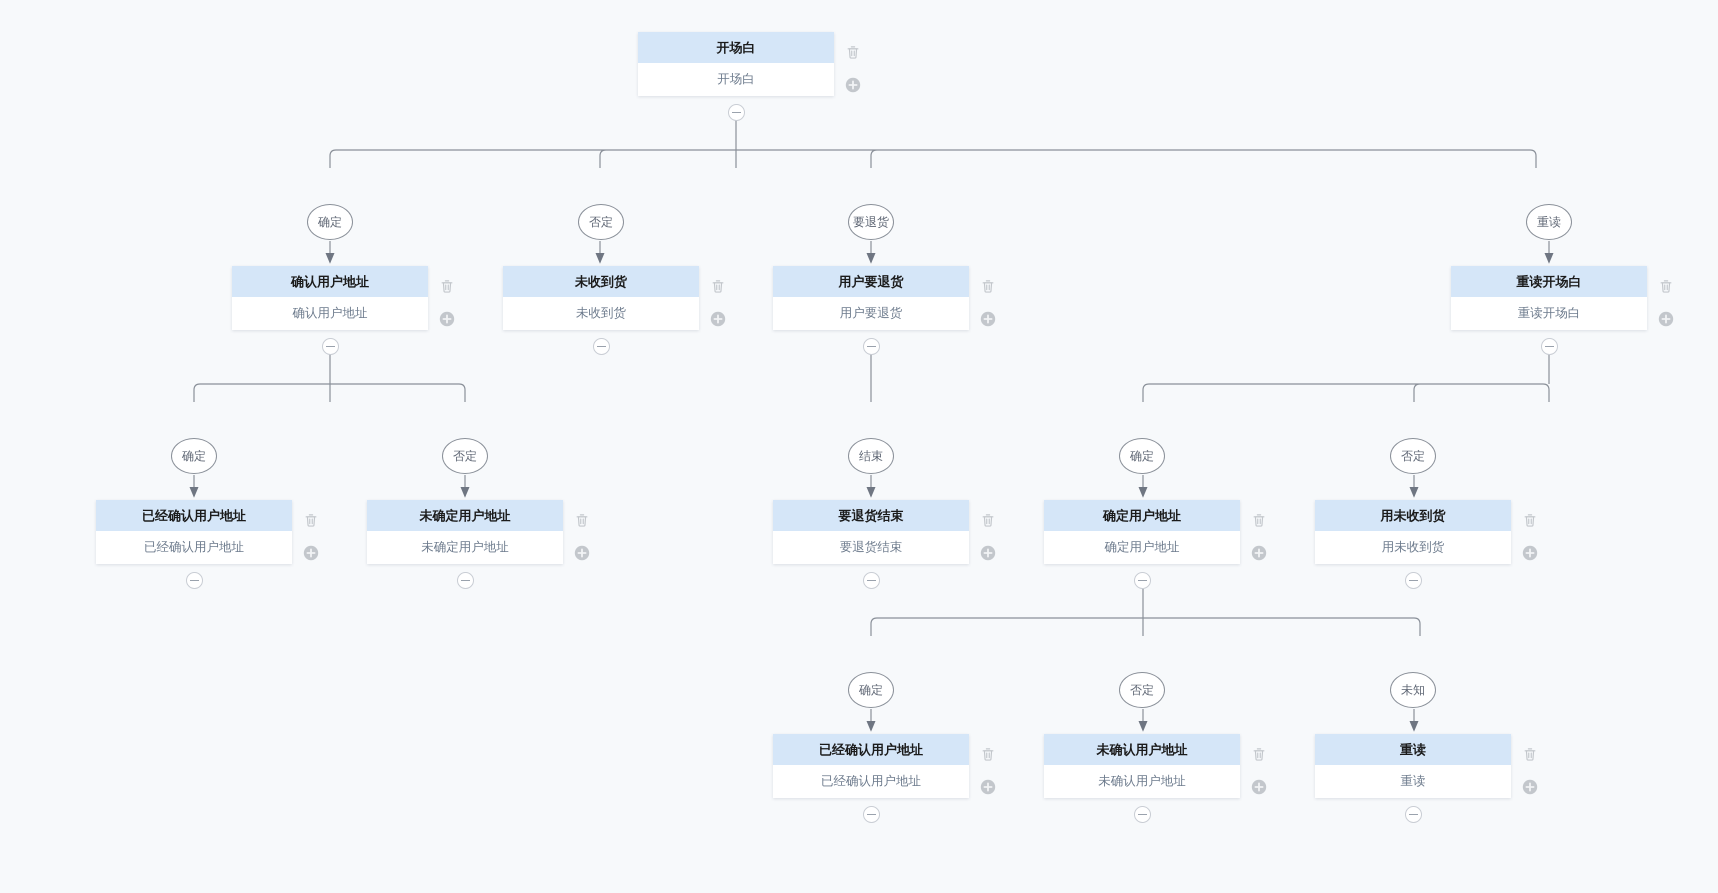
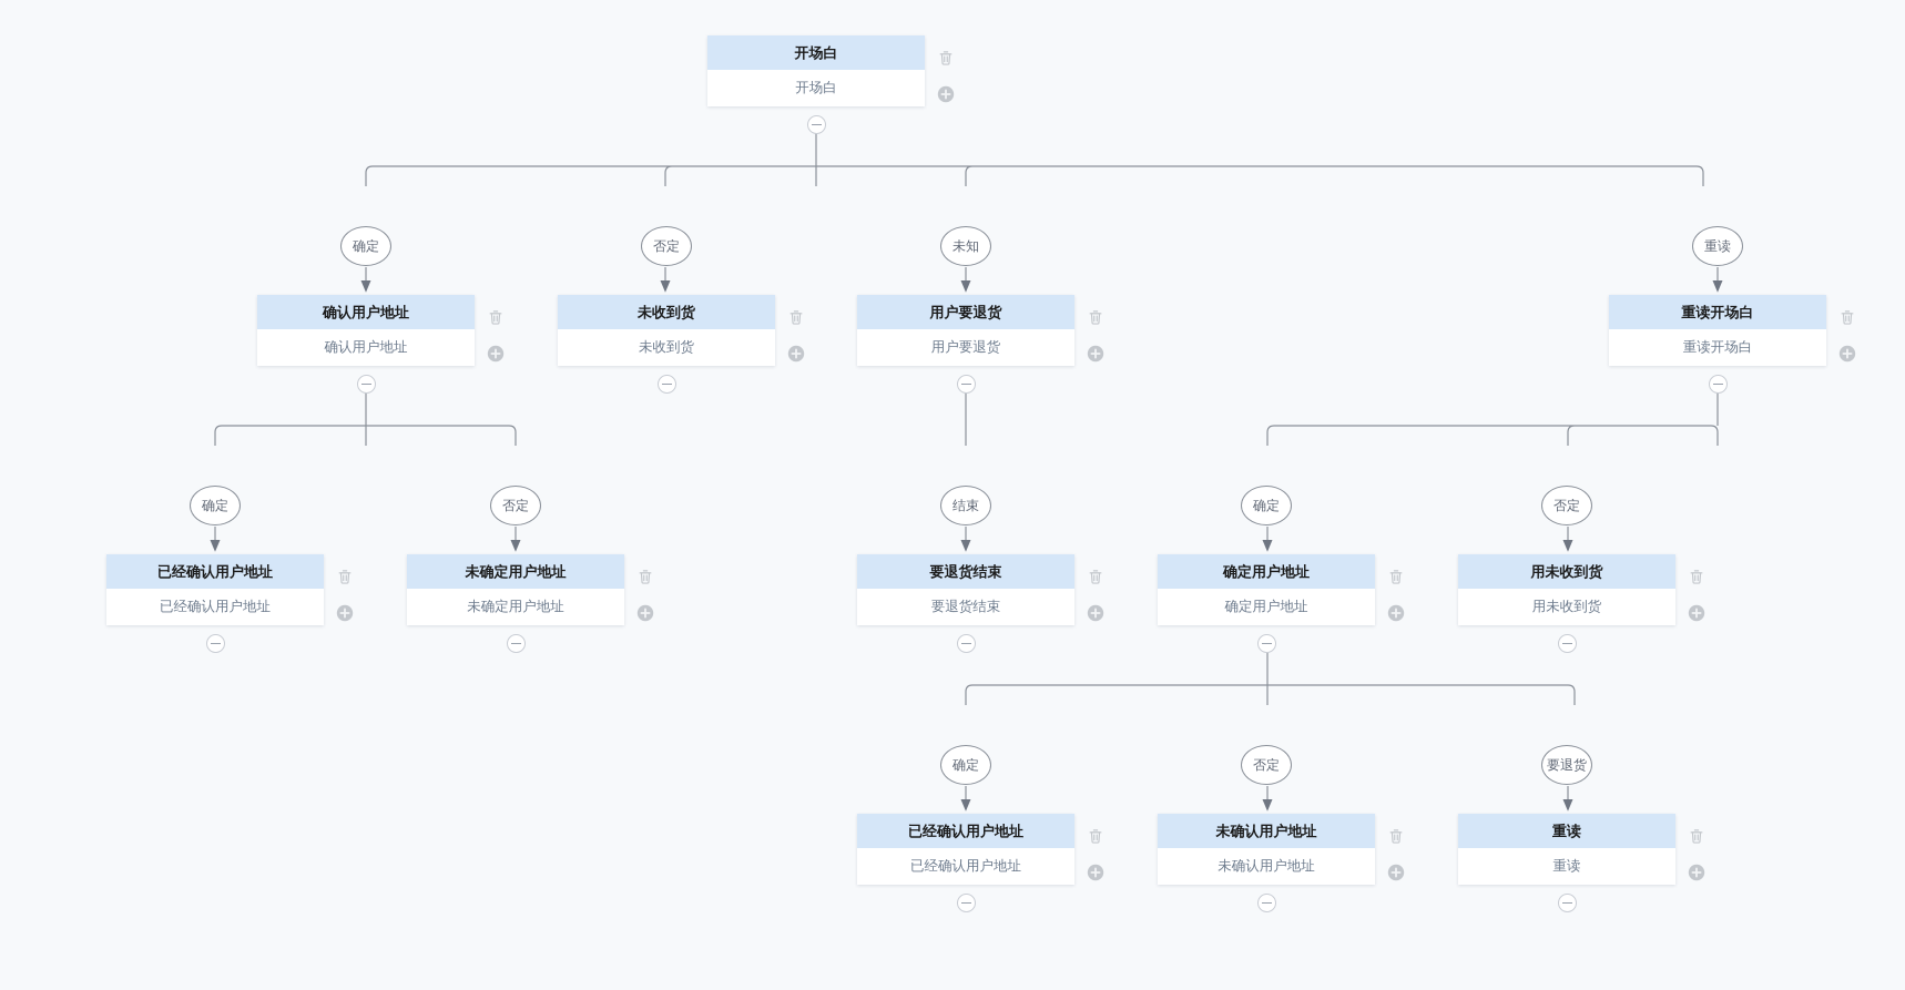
  开场白
  开场白
  确认用户地址
  确认用户地址
  未收到货
  未收到货
  用户要退货
  用户要退货
  重读开场白
  重读开场白
  已经确认用户地址
  已经确认用户地址
  未确定用户地址
  未确定用户地址
  要退货结束
  要退货结束
  确定用户地址
  确定用户地址
  用未收到货
  用未收到货
  已经确认用户地址
  已经确认用户地址
  未确认用户地址
  未确认用户地址
  重读
  重读
  确定
  否定
- 要退货
+ 未知
  重读
  确定
  否定
  结束
  确定
  否定
  确定
  否定
- 未知
+ 要退货
